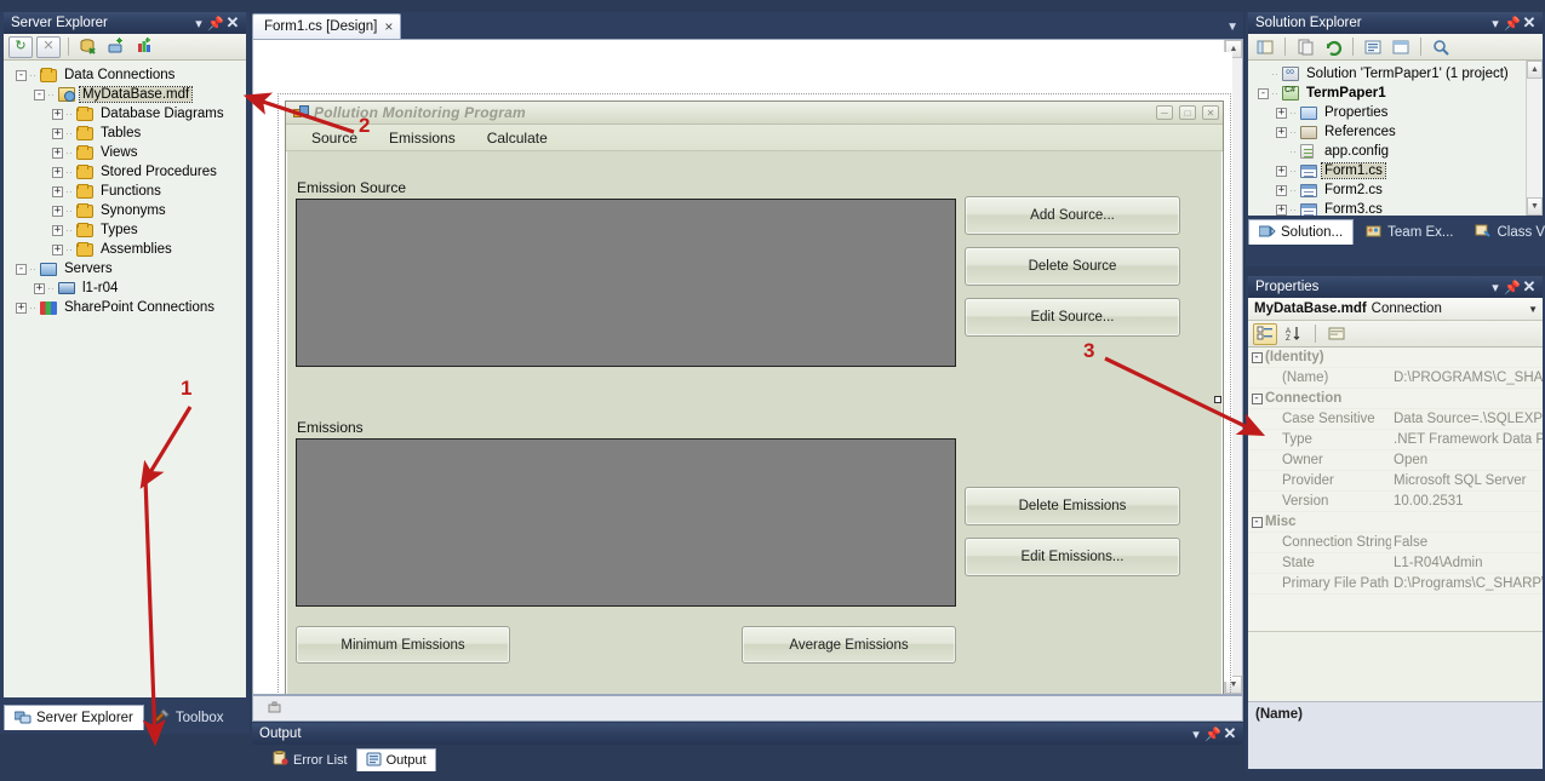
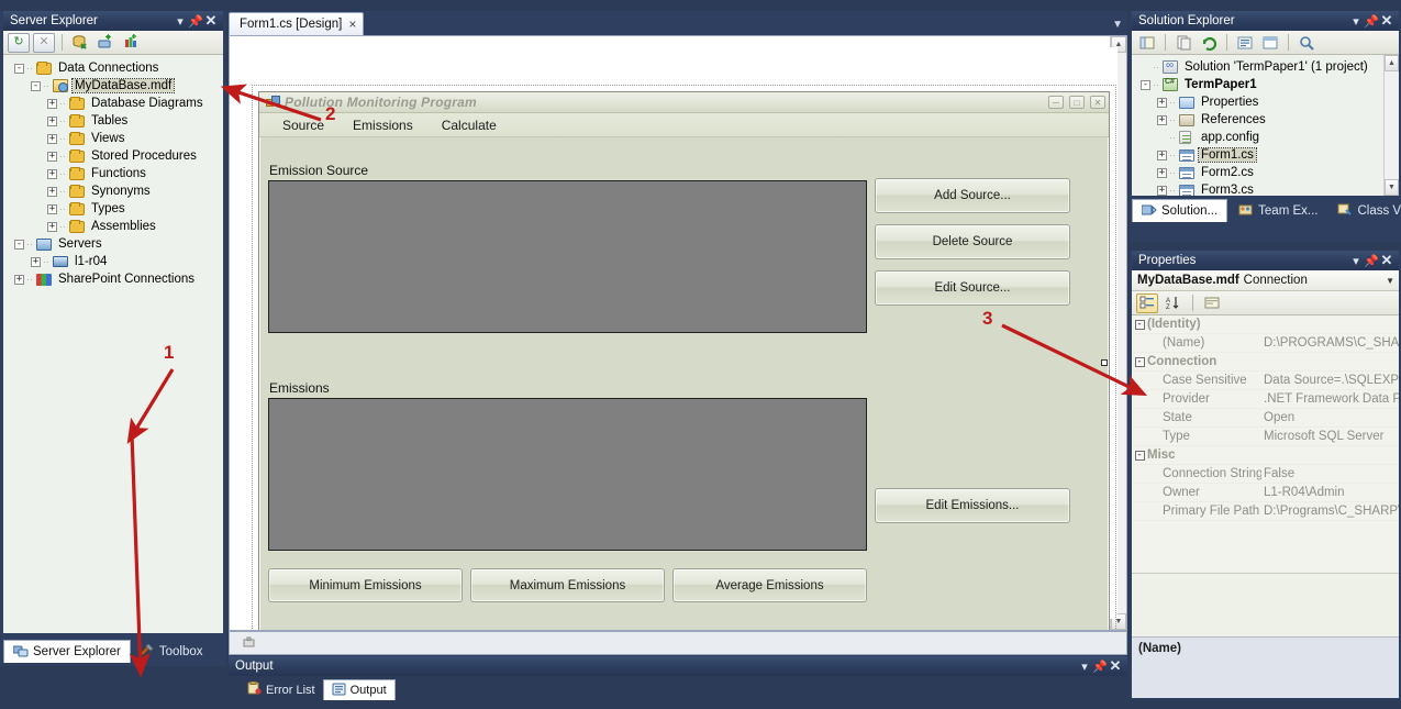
  Server Explorer
  ▾
  📌
  ✕
  ↻
  ✕
  -
  ··
  Data Connections
  -
  ··
  MyDataBase.mdf
  +
  ··
  Database Diagrams
  +
  ··
  Tables
  +
  ··
  Views
  +
  ··
  Stored Procedures
  +
  ··
  Functions
  +
  ··
  Synonyms
  +
  ··
  Types
  +
  ··
  Assemblies
  -
  ··
  Servers
  +
  ··
  l1-r04
  +
  ··
  SharePoint Connections
  Server Explorer
  Toolbox
  Form1.cs [Design]
  ×
  ▼
  Pollution Monitoring Program
  ─
  □
  ✕
  Source
  Emissions
  Calculate
  Emission Source
  Add Source...
  Delete Source
  Edit Source...
  Emissions
- Delete Emissions
  Edit Emissions...
  Minimum Emissions
+ Maximum Emissions
  Average Emissions
  Output
  ▾
  📌
  ✕
  Error List
  Output
  Solution Explorer
  ▾
  📌
  ✕
  ··
  Solution 'TermPaper1' (1 project)
  -
  ··
  TermPaper1
  +
  ··
  Properties
  +
  ··
  References
  ··
  app.config
  +
  ··
  Form1.cs
  +
  ··
  Form2.cs
  +
  ··
  Form3.cs
  Solution...
  Team Ex...
  Properties
  ▾
  📌
  ✕
  MyDataBase.mdf
  Connection
  ▼
  -
  (Identity)
  (Name)
  D:\PROGRAMS\C_SHA
  -
  Connection
  Case Sensitive
  Data Source=.\SQLEXP
- Type
+ Provider
  .NET Framework Data P
- Owner
+ State
  Open
- Provider
+ Type
  Microsoft SQL Server
- Version
- 10.00.2531
  -
  Misc
  Connection String
  False
- State
+ Owner
  L1-R04\Admin
  Primary File Path
  D:\Programs\C_SHARP
  (Name)
  1
  2
  3
